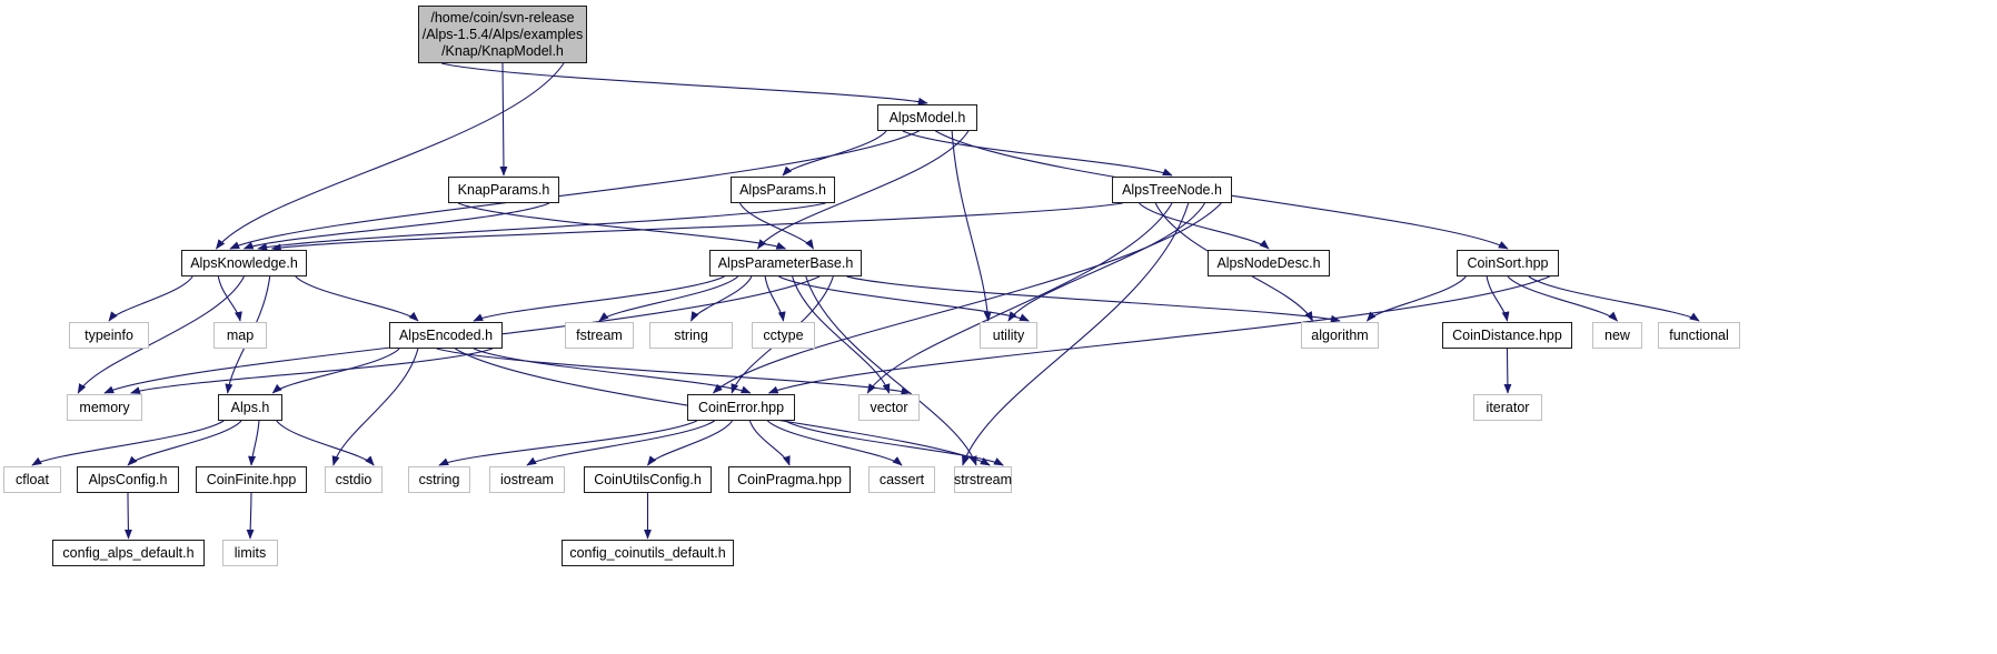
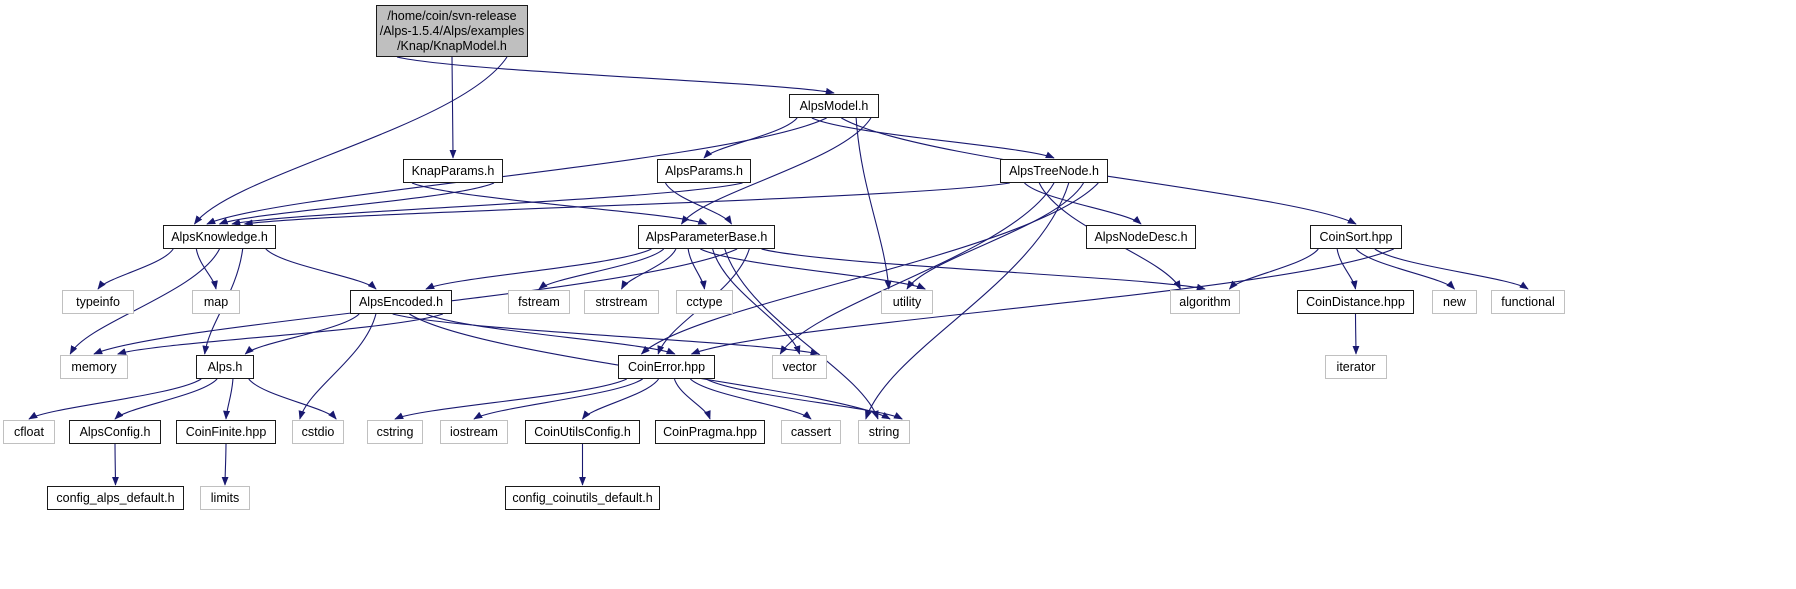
  /home/coin/svn-release
  /Alps-1.5.4/Alps/examples
  /Knap/KnapModel.h
  AlpsModel.h
  KnapParams.h
  AlpsParams.h
  AlpsTreeNode.h
  AlpsKnowledge.h
  AlpsParameterBase.h
  AlpsNodeDesc.h
  CoinSort.hpp
  typeinfo
  map
  AlpsEncoded.h
  fstream
- string
+ strstream
  cctype
  utility
  algorithm
  CoinDistance.hpp
  new
  functional
  memory
  Alps.h
  CoinError.hpp
  vector
  iterator
  cfloat
  AlpsConfig.h
  CoinFinite.hpp
  cstdio
  cstring
  iostream
  CoinUtilsConfig.h
  CoinPragma.hpp
  cassert
- strstream
+ string
  limits
  config_alps_default.h
  config_coinutils_default.h
